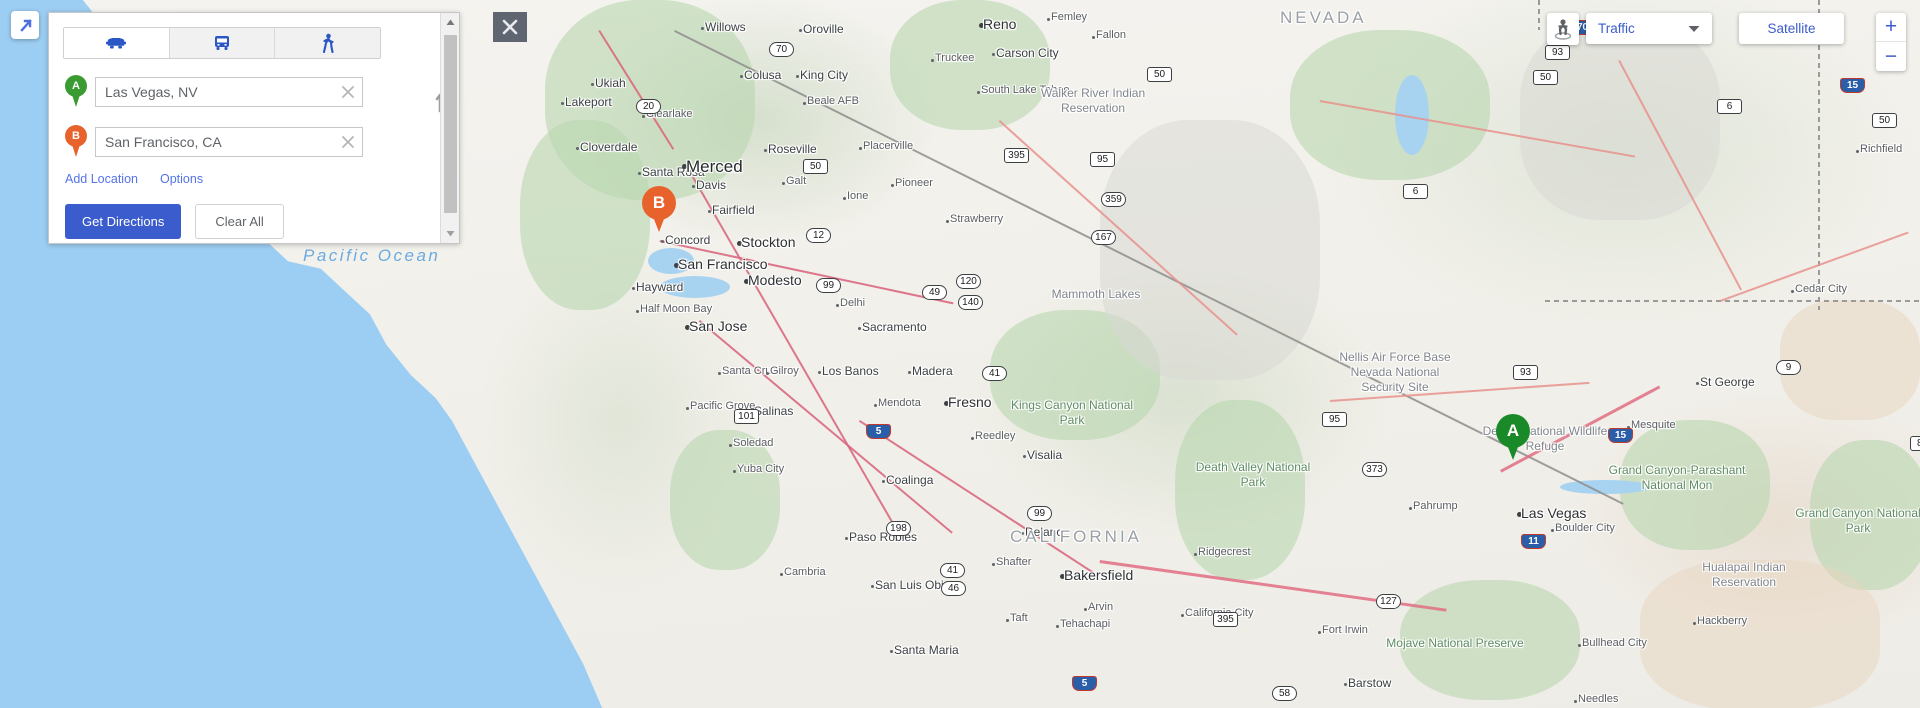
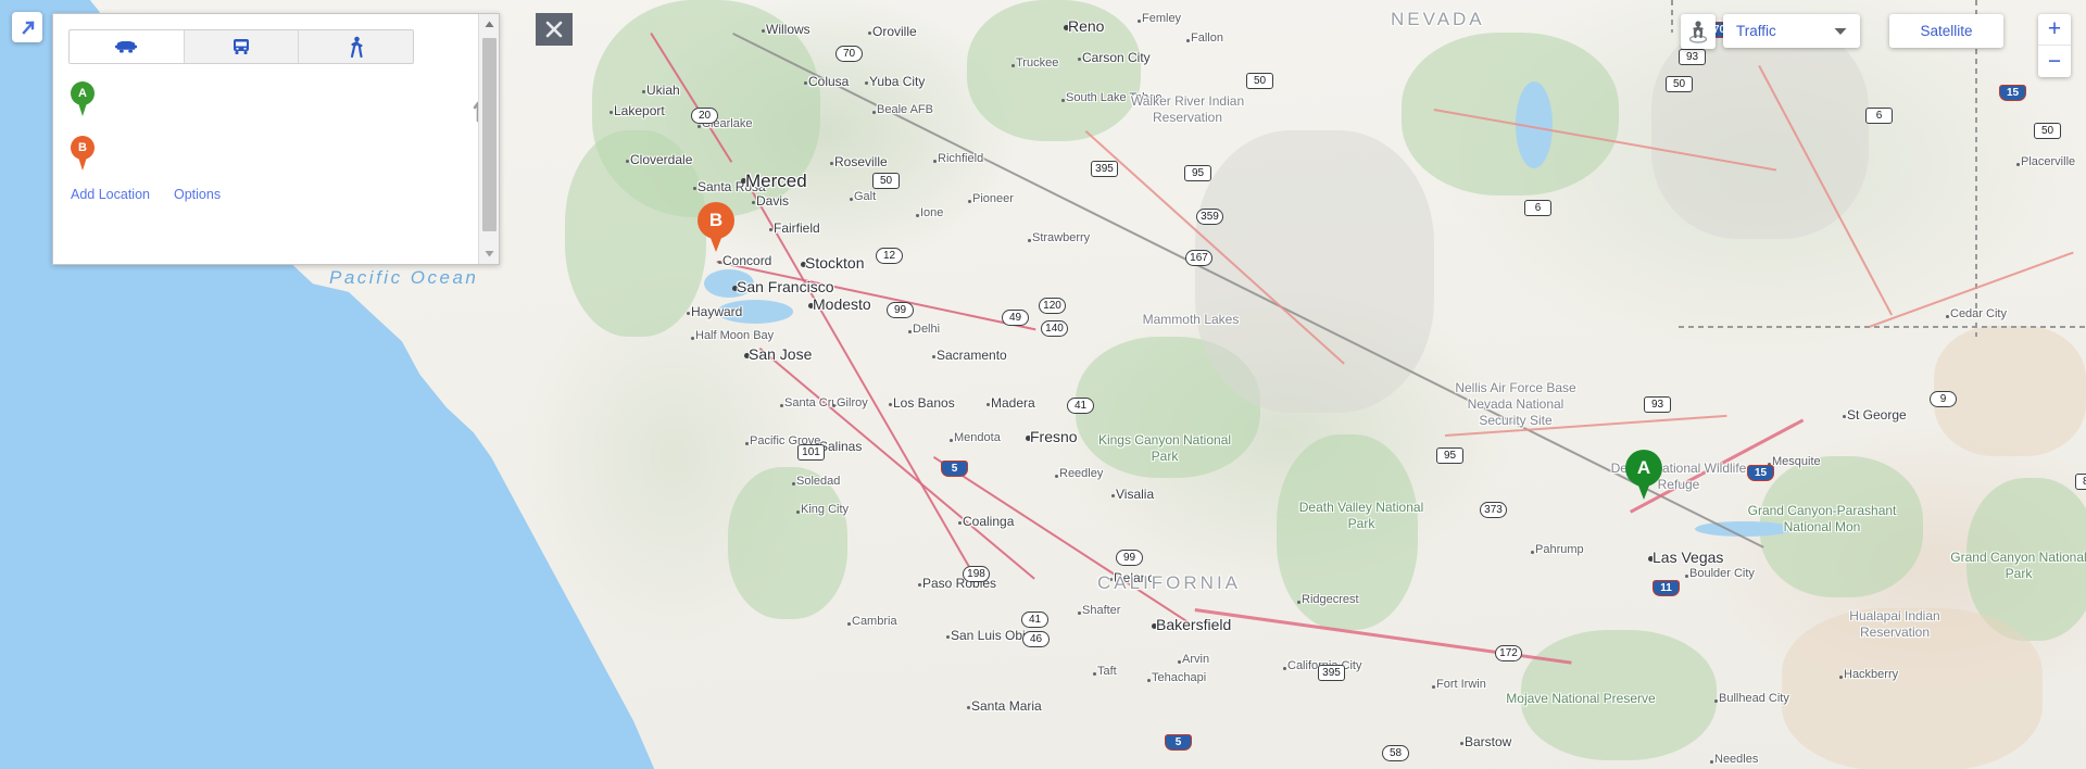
  Pacific Ocean
  Reno
  Oroville
  Willows
  Femley
  Fallon
  Truckee
  Carson City
  Ukiah
  Lakeport
  Clearlake
  Colusa
- King City
+ Yuba City
  Beale AFB
  South Lake Tahoe
  Cloverdale
  Santa Rosa
  Merced
  Davis
  Roseville
- Placerville
+ Richfield
  Galt
  Ione
  Pioneer
  Fairfield
  Strawberry
  Stockton
  Concord
  San Francisco
  Modesto
  Hayward
  Half Moon Bay
  San Jose
  Delhi
  Sacramento
  Los Banos
  Madera
  Santa Cruz
  Gilroy
  alinas
  Pacific Grove
  Mendota
  Fresno
  Reedley
  Visalia
  Soledad
- Yuba City
+ King City
  Coalinga
  Delano
  Paso Robles
  Ridgecrest
  Shafter
  Bakersfield
  Cambria
  Taft
  Arvin
  Tehachapi
  Califo City
  Santa Maria
  Fort Irwin
  Barstow
  Pahrump
  Las Vegas
  Boulder City
  Mesquite
  St George
- Richfield
+ Placerville
  Cedar City
  Hackberry
  Bullhead City
  Needles
  NEVADA
  CALIFORNIA
  Kings Canyon National Park
  Death Valley National Park
  Mojave National Preserve
  Grand Canyon-Parashant National Mon
  Grand Canyon National Park
  Walker River Indian Reservation
  Mammoth Lakes
  Nellis Air Force Base Nevada National Security Site
  Deational Wildlife Refuge
  Hualapai Indian Reservation
  70
  20
  50
  12
  99
  120
  49
  140
  41
  5
  101
  99
  198
  41
  46
  5
  395
- 127
+ 172
  58
  95
  395
  359
  167
  6
  95
  373
  93
  15
  11
  9
  6
  50
  93
  50
  50
  15
  A
  B
  A
- Las Vegas, NV
  B
- San Francisco, CA
  Add Location
  Options
- Get Directions
- Clear All
  Traffic
  Satellite
  +
  −
